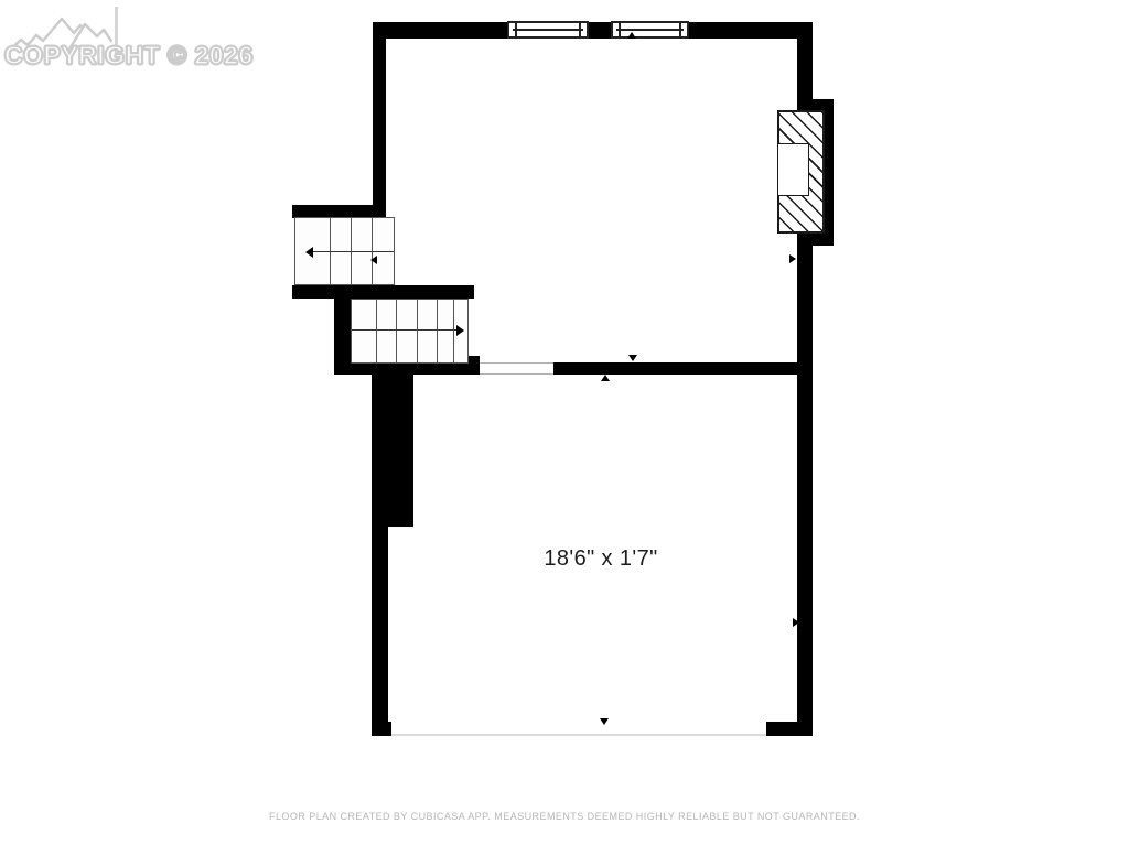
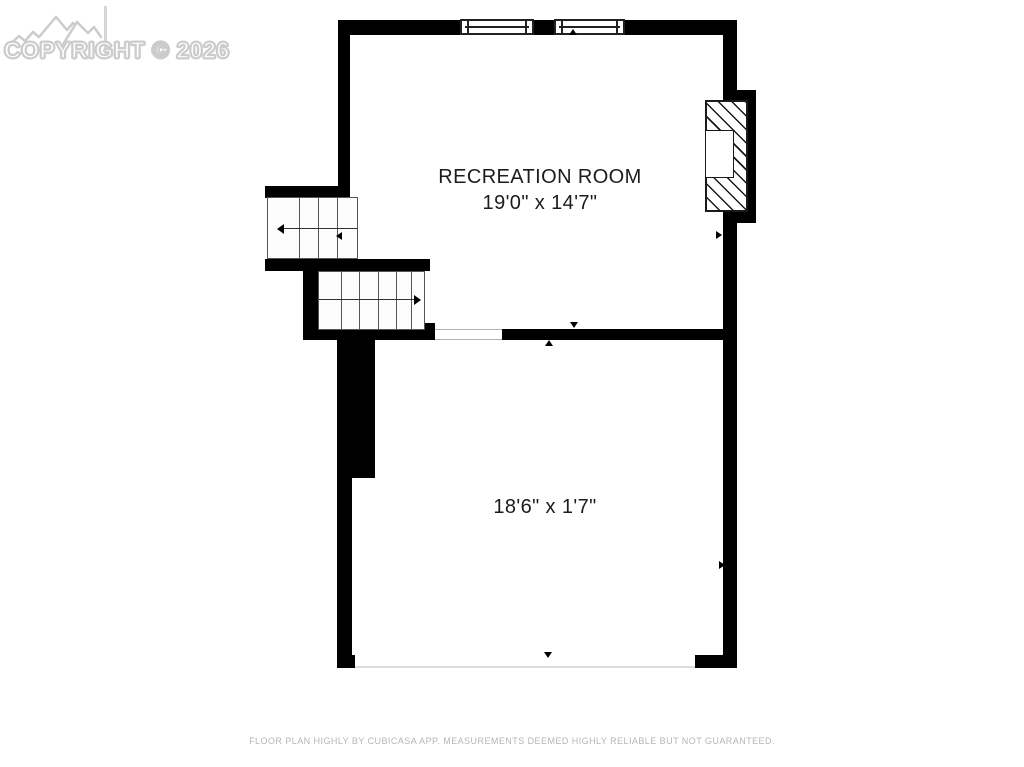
  COPYRIGHT © 2026
+ RECREATION ROOM
+ 19'0" x 14'7"
  18'6" x 1'7"
- FLOOR PLAN CREATED BY CUBICASA APP. MEASUREMENTS DEEMED HIGHLY RELIABLE BUT NOT GUARANTEED.
+ FLOOR PLAN HIGHLY BY CUBICASA APP. MEASUREMENTS DEEMED HIGHLY RELIABLE BUT NOT GUARANTEED.
